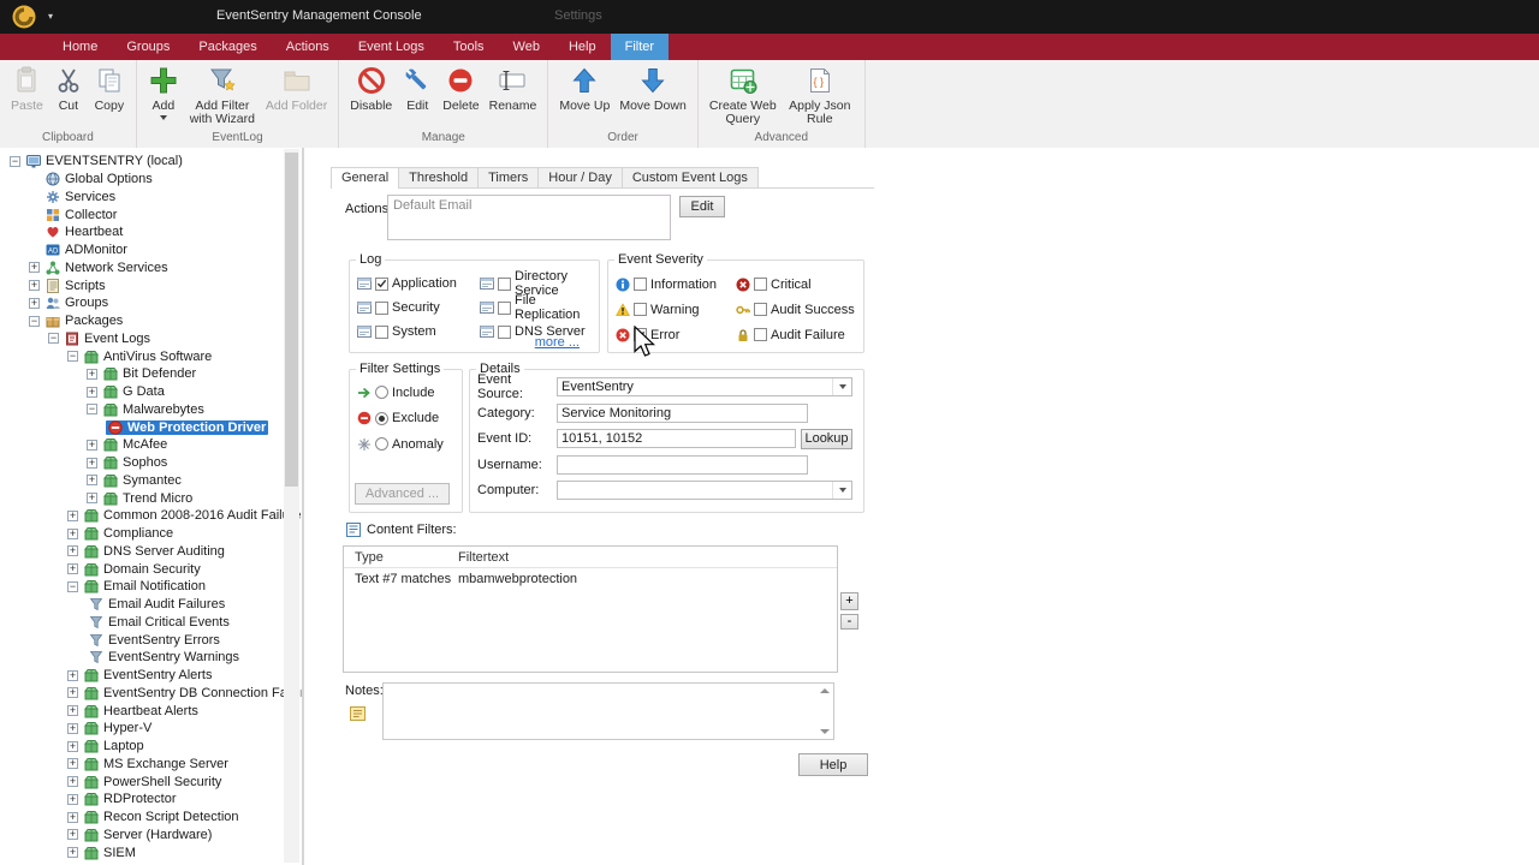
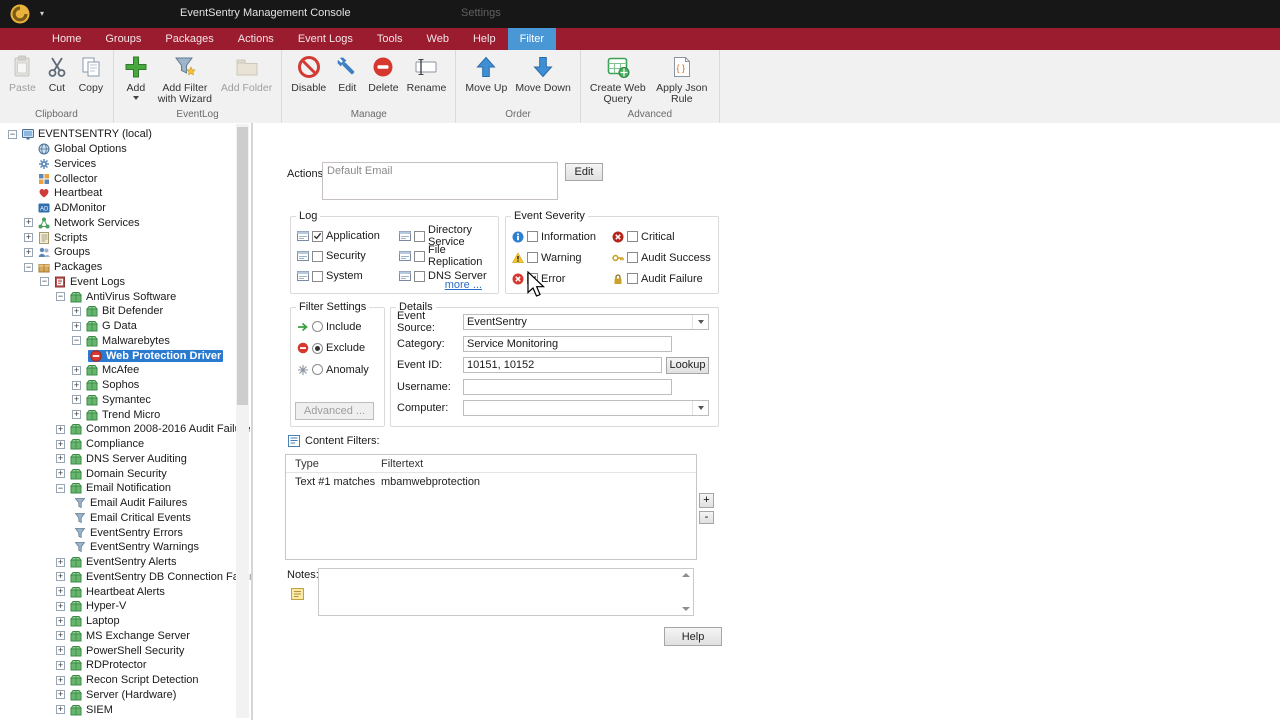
  ▾
  EventSentry Management Console
  Settings
  Home
  Groups
  Packages
  Actions
  Event Logs
  Tools
  Web
  Help
  Filter
  Paste
  Cut
  Copy
  Clipboard
  Add
  Add Filter with Wizard
  Add Folder
  EventLog
  Disable
  Edit
  Delete
  Rename
  Manage
  Move Up
  Move Down
  Order
  Create Web Query
  { }
  Apply Json Rule
  Advanced
  −
  EVENTSENTRY (local)
  Global Options
  Services
  Collector
  Heartbeat
  ADMonitor
  +
  Network Services
  +
  Scripts
  +
  Groups
  −
  Packages
  −
  Event Logs
  −
  AntiVirus Software
  +
  Bit Defender
  +
  G Data
  −
  Malwarebytes
  Web Protection Driver
  +
  McAfee
  +
  Sophos
  +
  Symantec
  +
  Trend Micro
  +
  Common 2008-2016 Audit Fail
  +
  Compliance
  +
  DNS Server Auditing
  +
  Domain Security
  −
  Email Notification
  Email Audit Failures
  Email Critical Events
  EventSentry Errors
  EventSentry Warnings
  +
  EventSentry Alerts
  +
  EventSentry DB Connection F
  +
  Heartbeat Alerts
  +
  Hyper-V
  +
  Laptop
  +
  MS Exchange Server
  +
  PowerShell Security
  +
  RDProtector
  +
  Recon Script Detection
  +
  Server (Hardware)
  +
  SIEM
- General Threshold Timers Hour / Day Custom Event Logs
  Actions
  Default Email
  Edit
  Log
  Application
  Security
  System
  Directory Service
  File Replication
  DNS Server
  more ...
  Event Severity
  Information
  Warning
  Error
  Critical
  Audit Success
  Audit Failure
  Filter Settings
  Include
  Exclude
  Anomaly
  Advanced ...
  Details
  Event Source:
  EventSentry
  Category:
  Service Monitoring
  Event ID:
  10151, 10152
  Lookup
  Username:
  Computer:
  Content Filters:
  Type
  Filtertext
- Text #7 matches
+ Text #1 matches
  mbamwebprotection
  +
  -
  Notes
  Help
